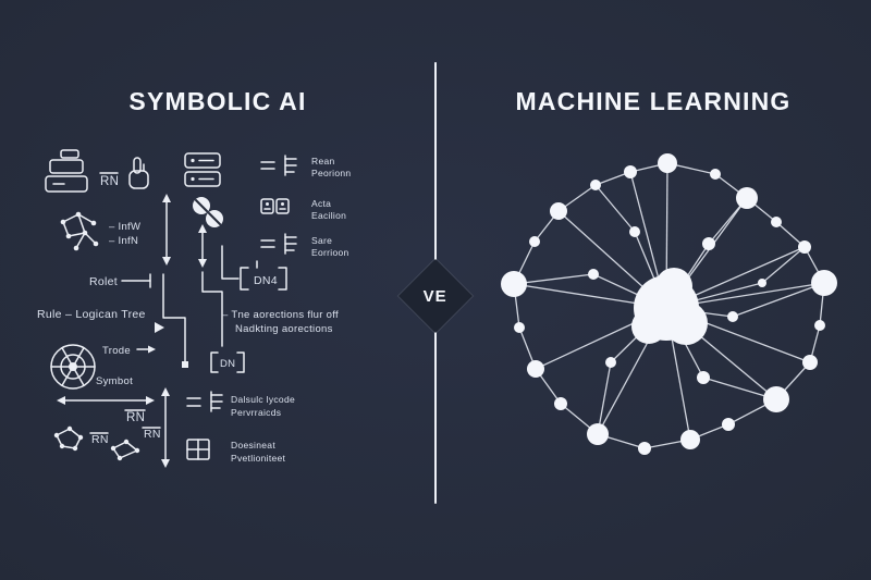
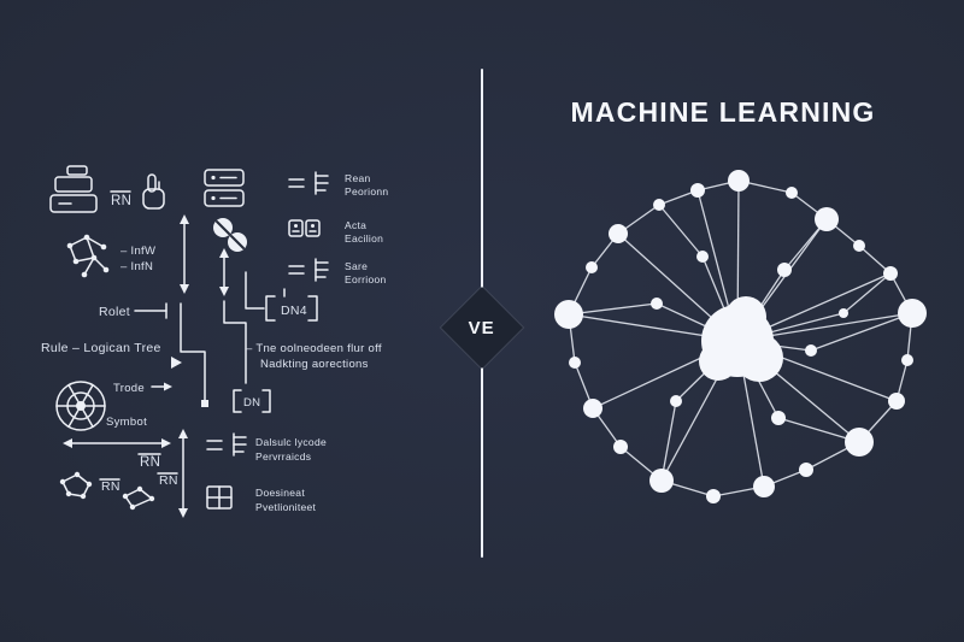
- SYMBOLIC AI
  MACHINE LEARNING
  RN
  – InfW
  – InfN
  Rolet
  Rule – Logican Tree
  DN4
- – Tne aorections flur off
+ – Tne oolneodeen flur off
  Nadkting aorections
  Trode
  Symbot
  DN
  RN
  RN
  RN
  Rean
  Peorionn
  Acta
  Eacilion
  Sare
  Eorrioon
  Dalsulc lycode
  Pervrraicds
  Doesineat
  Pvetlioniteet
